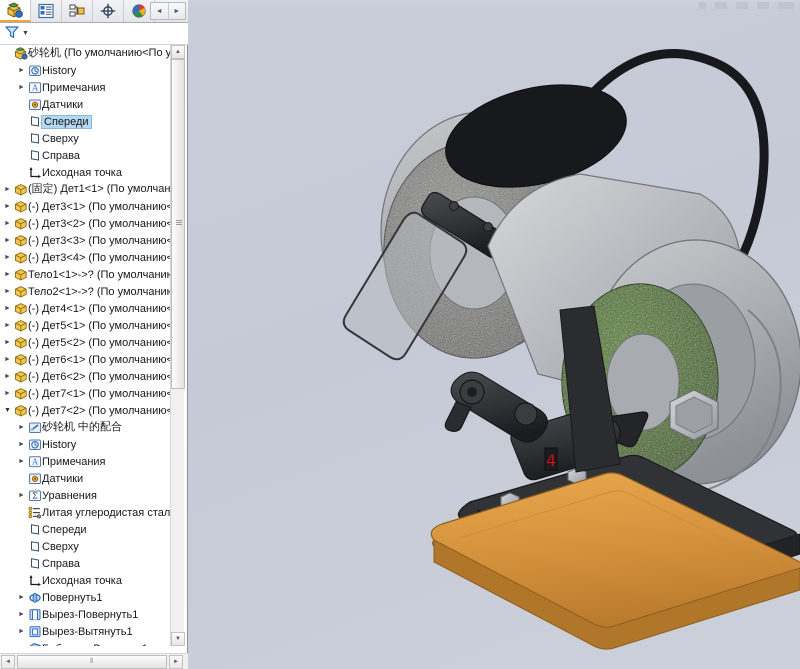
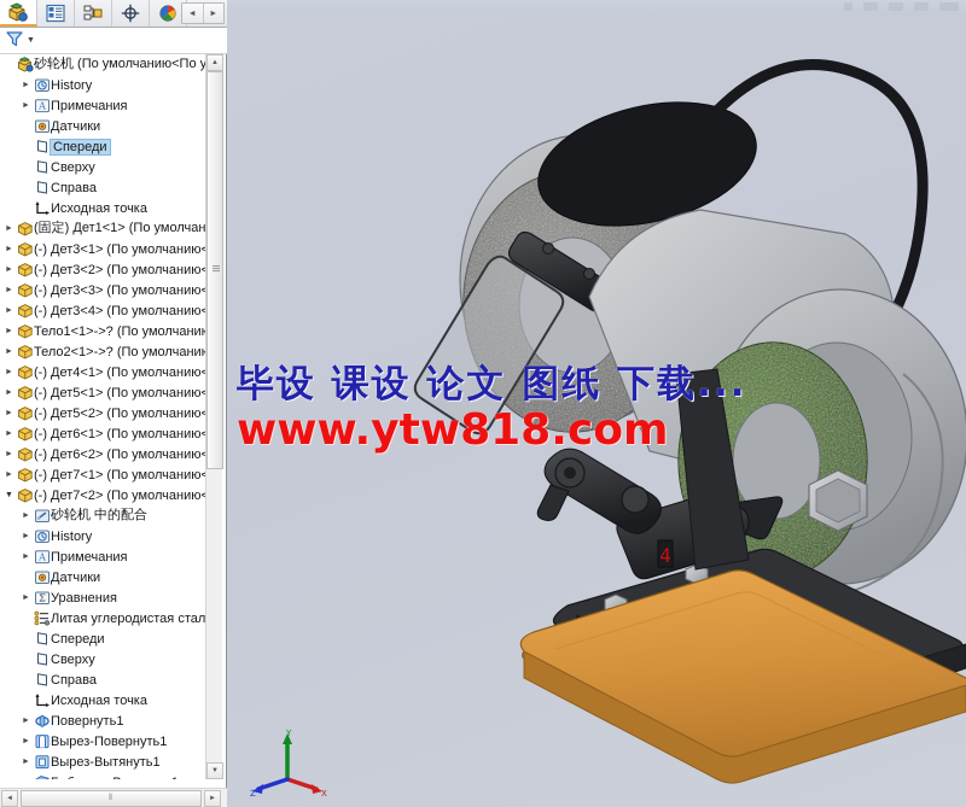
  砂轮机 (По умолчанию<По у
  History
  A
  Примечания
  Датчики
  Спереди
  Сверху
  Справа
  Исходная точка
  (固定) Дет1<1> (По умолчан
  (-) Дет3<1> (По умолчанию
  (-) Дет3<2> (По умолчанию
  (-) Дет3<3> (По умолчанию
  (-) Дет3<4> (По умолчанию
  Тело1<1>->? (По умолчани
  Тело2<1>->? (По умолчани
  (-) Дет4<1> (По умолчанию
  (-) Дет5<1> (По умолчанию
  (-) Дет5<2> (По умолчанию
  (-) Дет6<1> (По умолчанию
  (-) Дет6<2> (По умолчанию
  (-) Дет7<1> (По умолчанию
  (-) Дет7<2> (По умолчанию
  砂轮机 中的配合
  History
  A
  Примечания
  Датчики
  Σ
  Уравнения
  Литая углеродистая стал
  Спереди
  Сверху
  Справа
  Исходная точка
  Повернуть1
  Вырез-Повернуть1
  Вырез-Вытянуть1
  4
+ 毕设 课设 论文 图纸 下载...
+ www.ytw818.com
+ Y
+ X
+ Z
